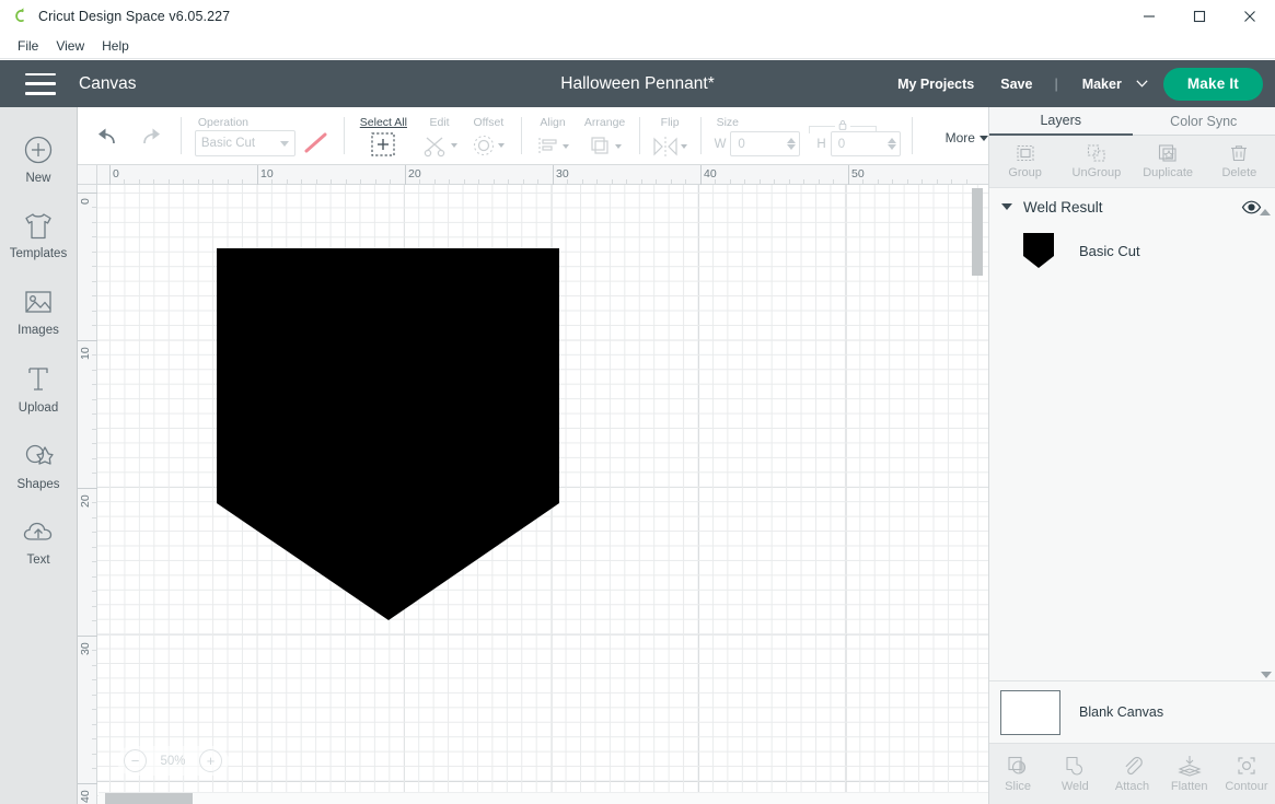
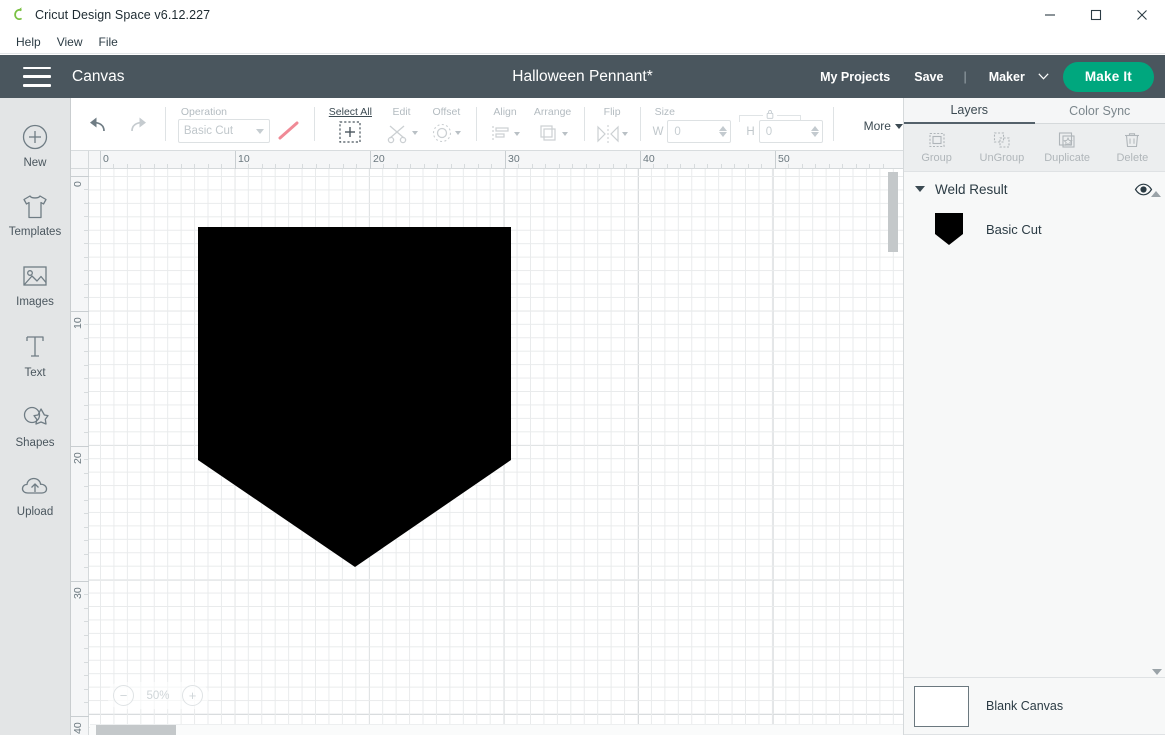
- Cricut Design Space v6.05.227
+ Cricut Design Space v6.12.227
- File
+ Help
  View
- Help
+ File
  Canvas
  Halloween Pennant*
  My Projects
  Save
  |
  Maker
  Make It
  New
  Templates
  Images
- Upload
+ Text
  Shapes
- Text
+ Upload
  Operation
  Basic Cut
  Select All
  Edit
  Offset
  Align
  Arrange
  Flip
  Size
  W
  0
  H
  0
  More
  0
  10
  20
  30
  40
  50
  −
  50%
  +
  Layers
  Color Sync
  Group
  UnGroup
  Duplicate
  Delete
  Weld Result
  Basic Cut
  Blank Canvas
- Slice
- Weld
- Attach
- Flatten
- Contour
